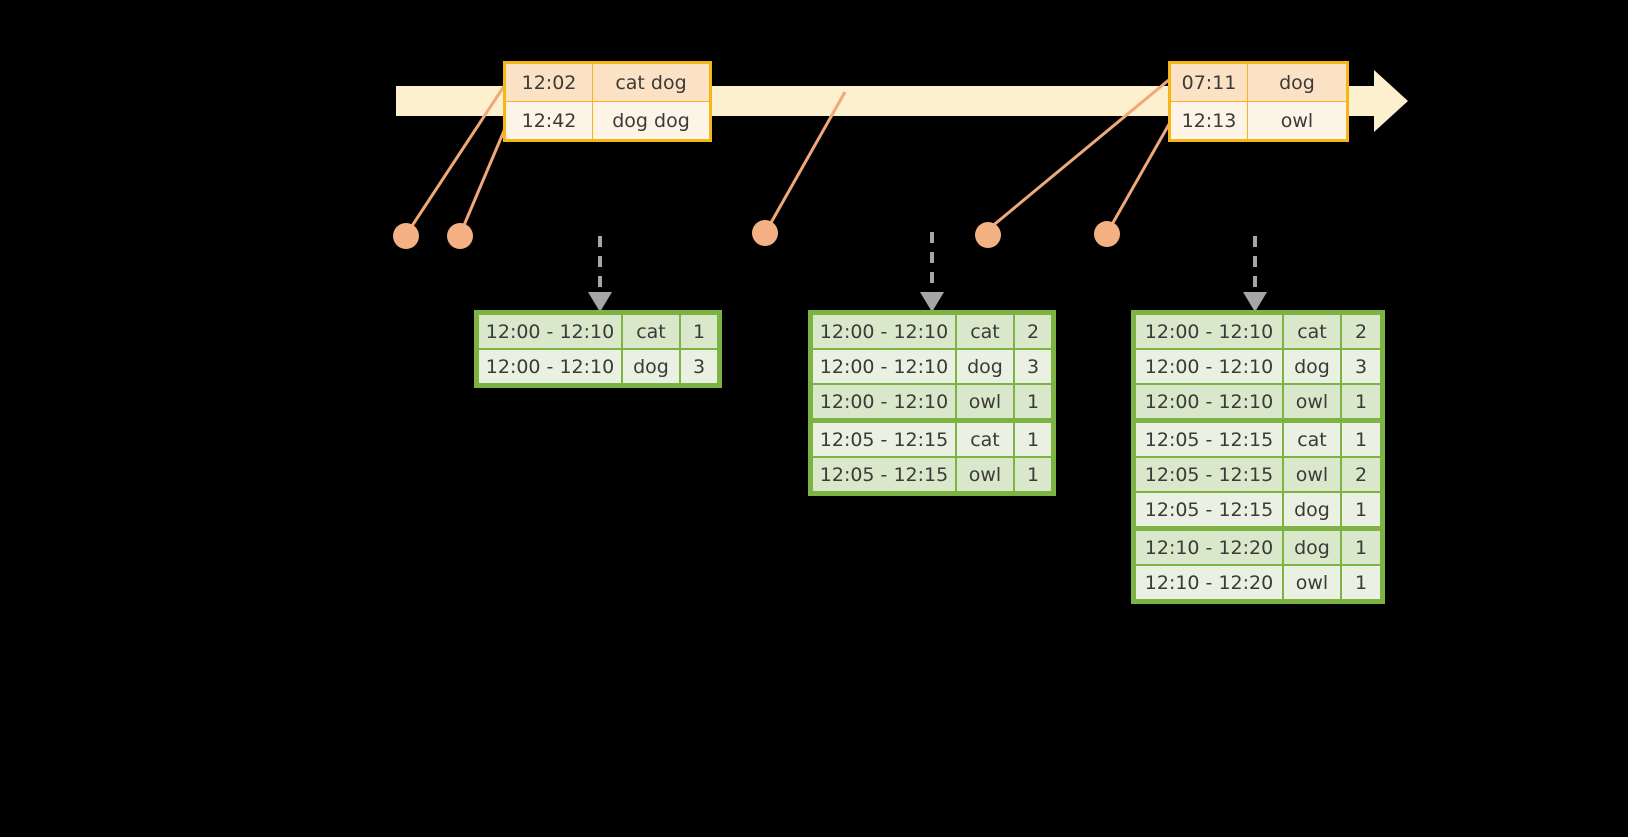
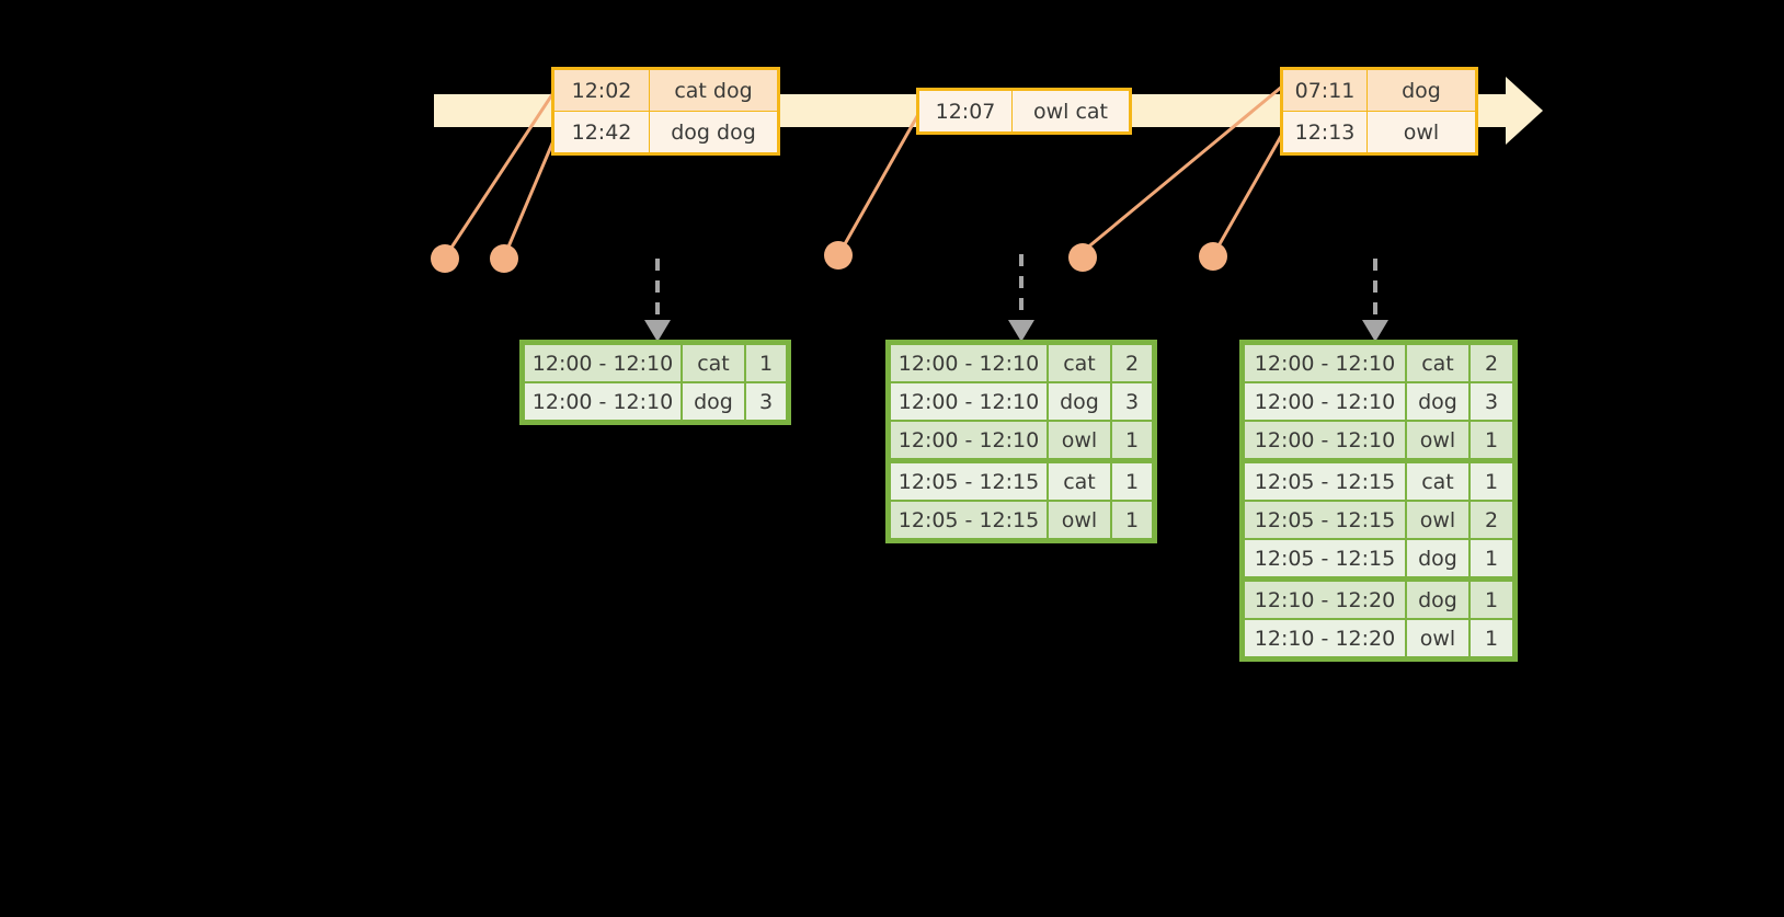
  12:02	cat dog
  12:42	dog dog
+ 12:07	owl cat
  07:11	dog
  12:13	owl
  12:00 - 12:10	cat	1
  12:00 - 12:10	dog	3
  12:00 - 12:10	cat	2
  12:00 - 12:10	dog	3
  12:00 - 12:10	owl	1
  12:05 - 12:15	cat	1
  12:05 - 12:15	owl	1
  12:00 - 12:10	cat	2
  12:00 - 12:10	dog	3
  12:00 - 12:10	owl	1
  12:05 - 12:15	cat	1
  12:05 - 12:15	owl	2
  12:05 - 12:15	dog	1
  12:10 - 12:20	dog	1
  12:10 - 12:20	owl	1
